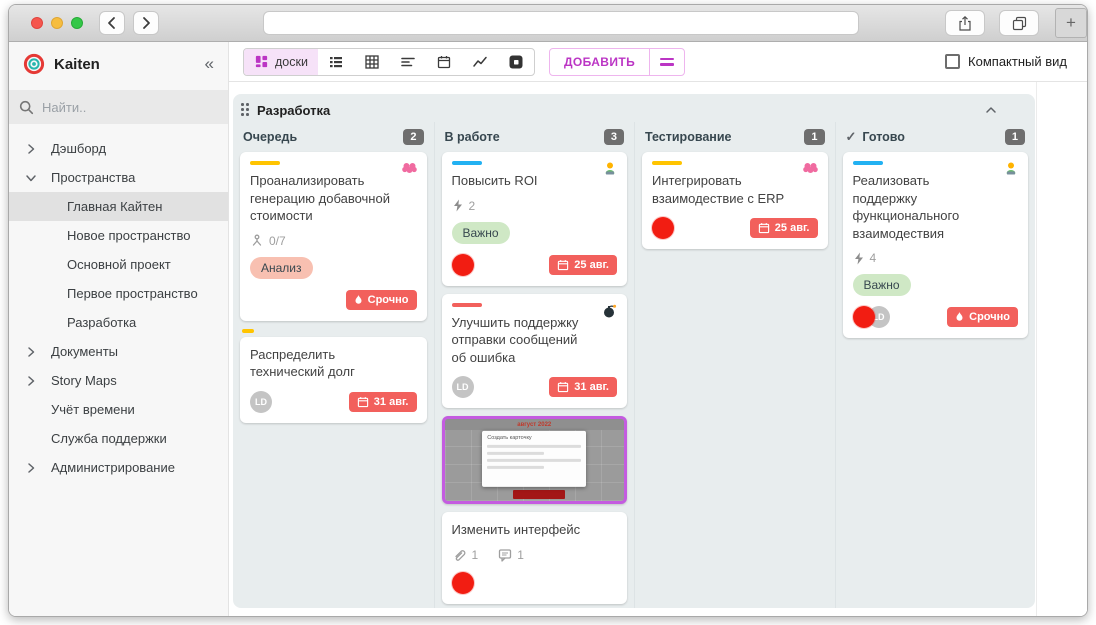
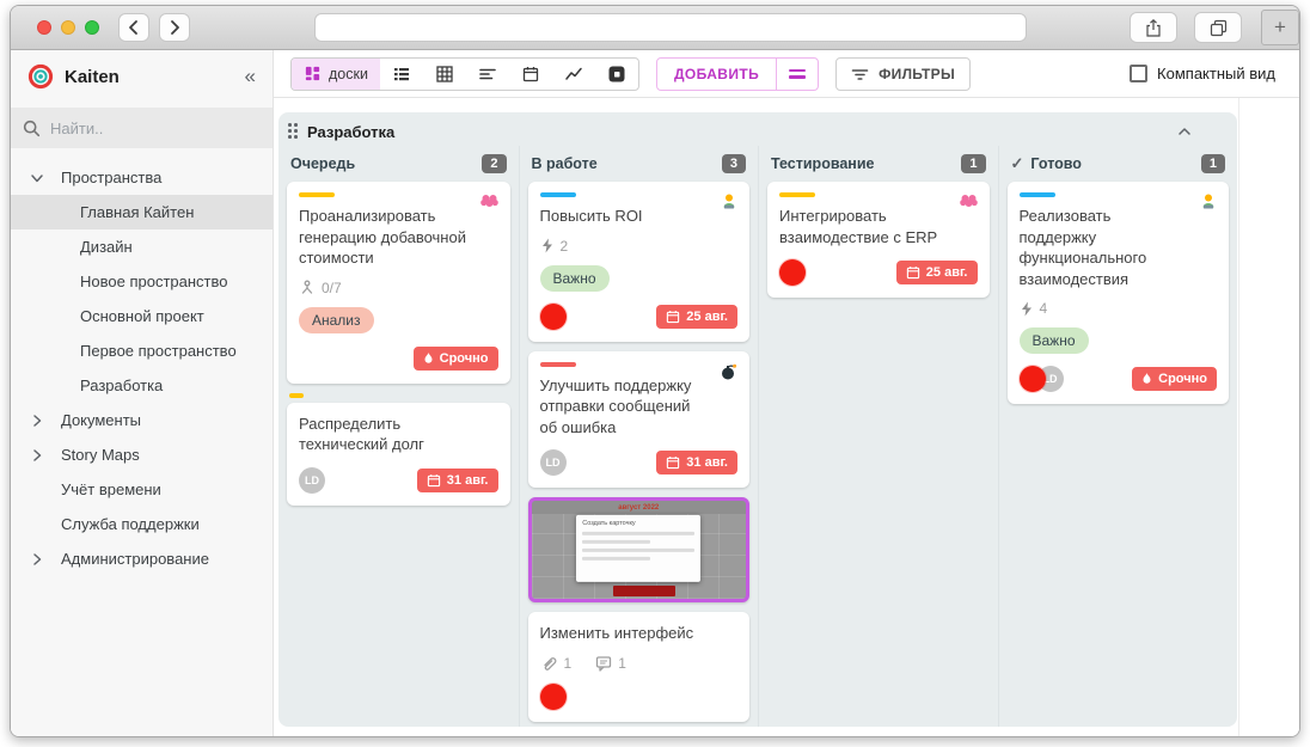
  +
  Kaiten
  «
  Найти..
- Дэшборд
  Пространства
  Главная Кайтен
+ Дизайн
  Новое пространство
  Основной проект
  Первое пространство
  Разработка
  Документы
  Story Maps
  Учёт времени
  Служба поддержки
  Администрирование
  доски
  ДОБАВИТЬ
+ ФИЛЬТРЫ
  Компактный вид
  Разработка
  Очередь
  2
  Проанализировать генерацию добавочной стоимости
  0/7
  Анализ
  Срочно
  Распределить технический долг
  LD
  31 авг.
  В работе
  3
  Повысить ROI
  2
  Важно
  25 авг.
  Улучшить поддержку отправки сообщений об ошибка
  LD
  31 авг.
  Изменить интерфейс
  1
  1
  Тестирование
  1
  Интегрировать взаимодествие с ERP
  25 авг.
  ✓
  Готово
  1
  Реализовать поддержку функционального взаимодествия
  4
  Важно
  LD
  Срочно
